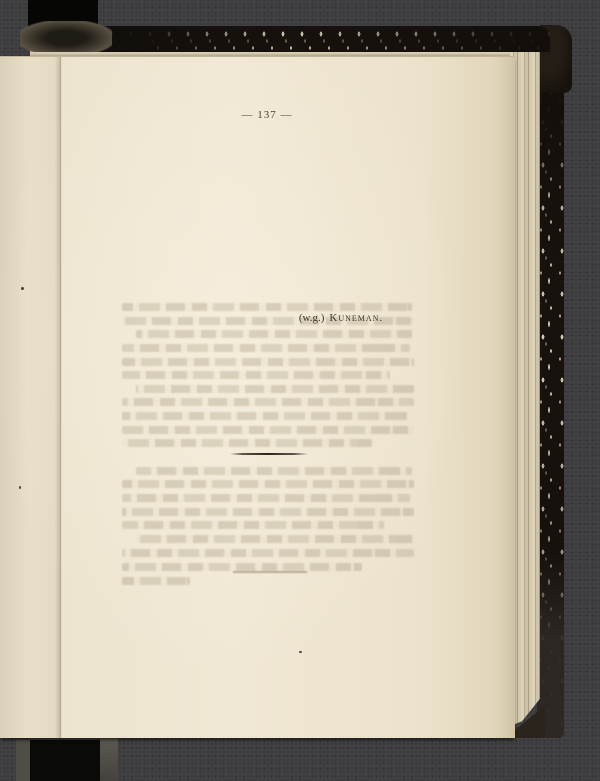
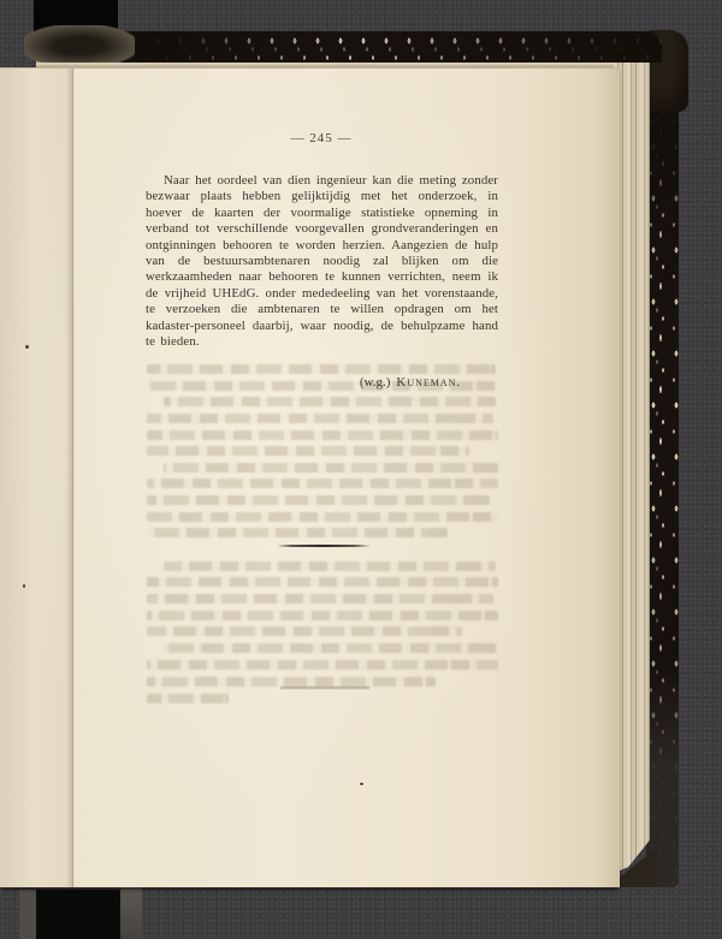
- — 137 —
+ — 245 —
+ Naar het oordeel van dien ingenieur kan die meting zonder bezwaar plaats hebben gelijktijdig met het onderzoek, in hoever de kaarten der voormalige statistieke opneming in verband tot verschillende voorgevallen grondveranderingen en ontginningen behooren te worden herzien. Aangezien de hulp van de bestuursambtenaren noodig zal blijken om die werkzaamheden naar behooren te kunnen verrichten, neem ik de vrijheid UHEdG. onder mededeeling van het vorenstaande, te verzoeken die ambtenaren te willen opdragen om het kadaster-personeel daarbij, waar noodig, de behulpzame hand te bieden.
  (w.g.) Kuneman.
